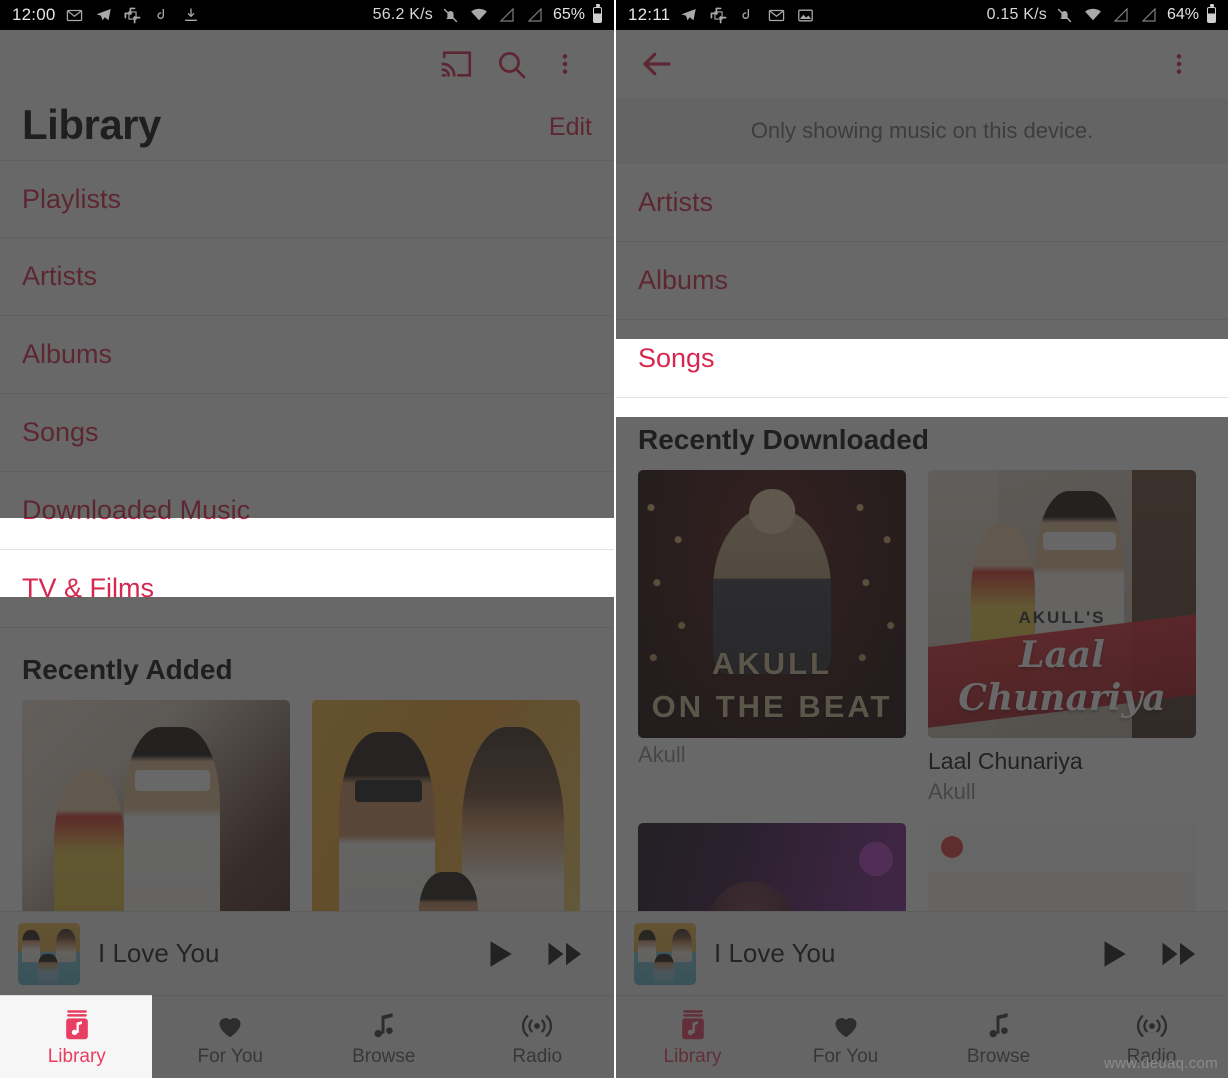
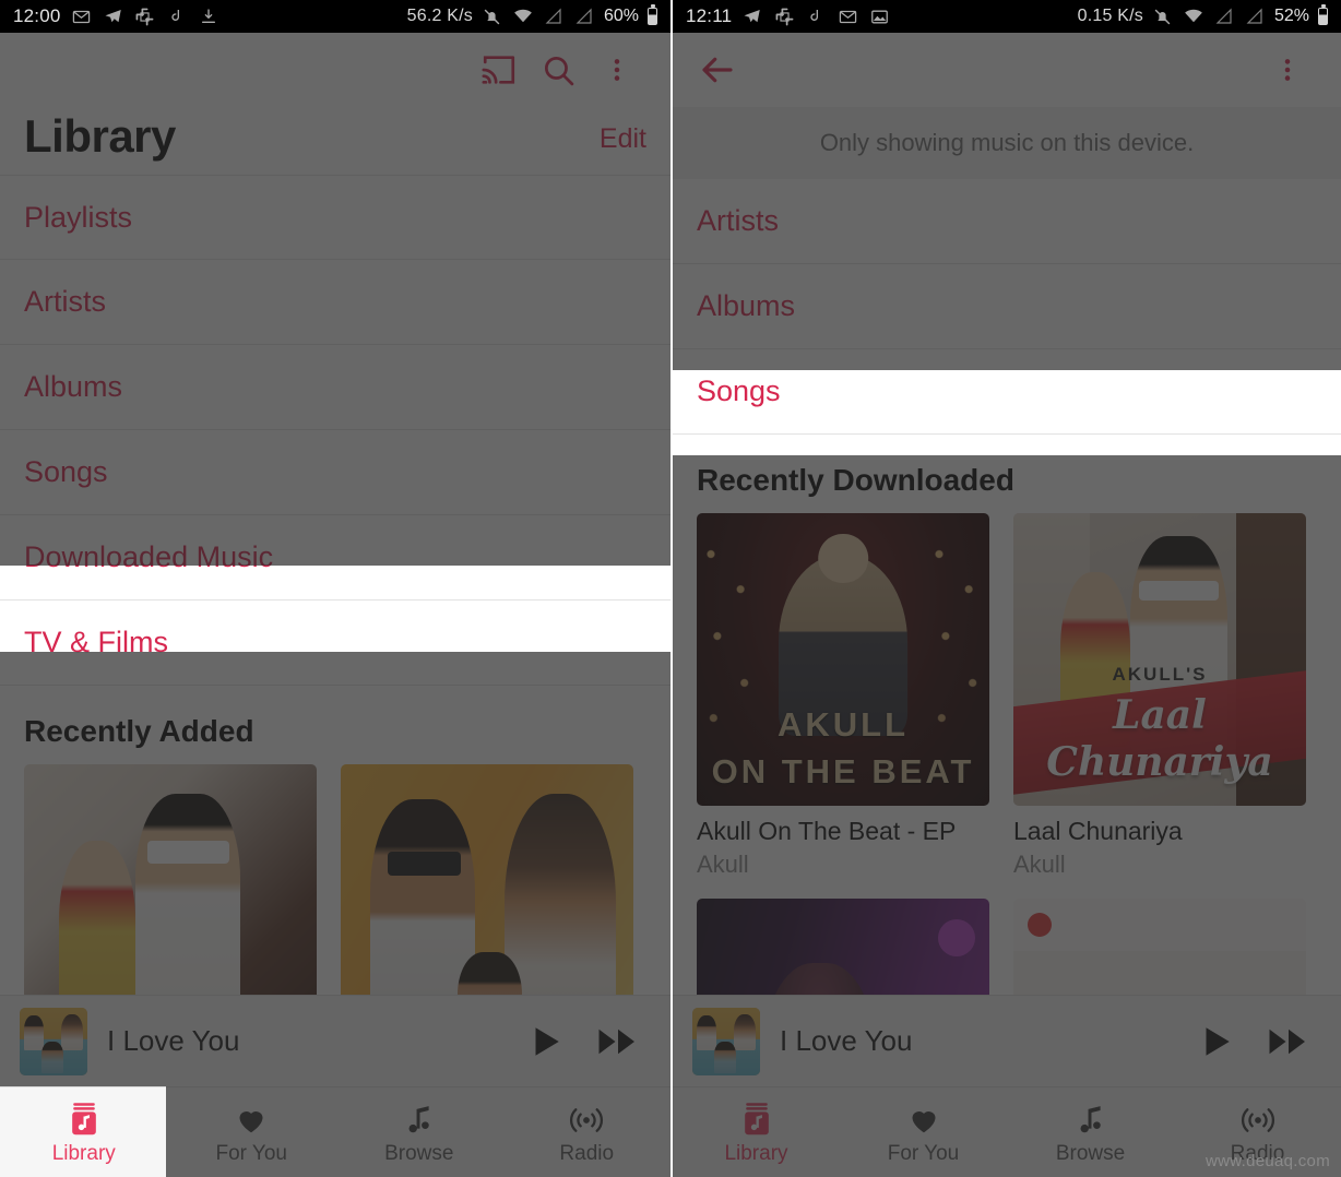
  12:00
  56.2 K/s
- 65%
+ 60%
  Library
  Edit
  Playlists
  Artists
  Albums
  Songs
  Downloaded Music
  TV & Films
  Recently Added
  I Love You
  Library
  For You
  Browse
  Radio
  12:11
  0.15 K/s
- 64%
+ 52%
  Only showing music on this device.
  Artists
  Albums
  Songs
  Recently Downloaded
  AKULL
  ON THE BEAT
+ Akull On The Beat - EP
  Akull
  AKULL'S
  Laal
  Chunariya
  Laal Chunariya
  Akull
  I Love You
  Library
  For You
  Browse
  Radio
  www.deuaq.com
